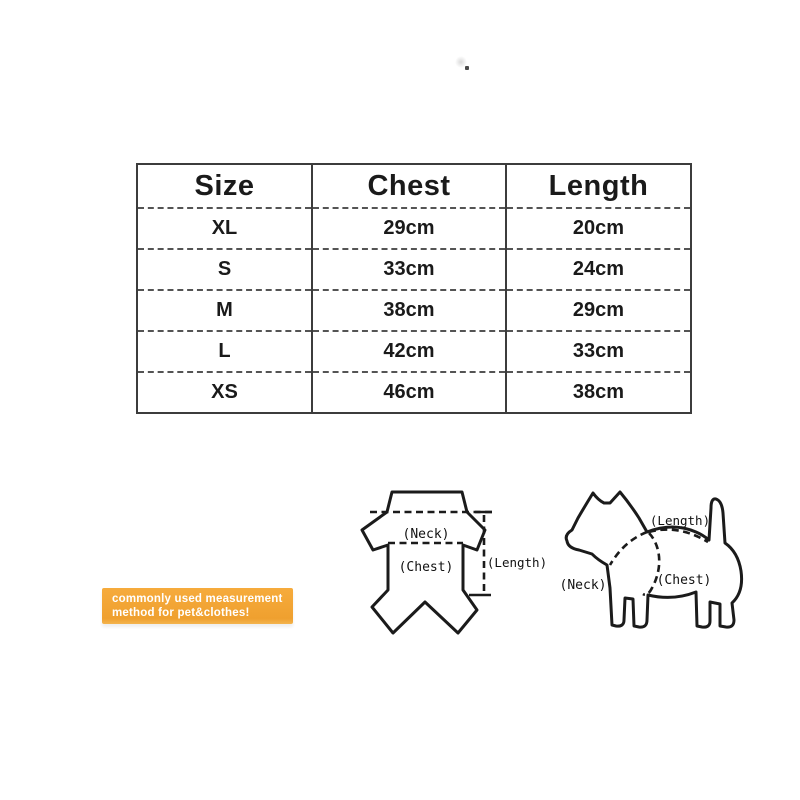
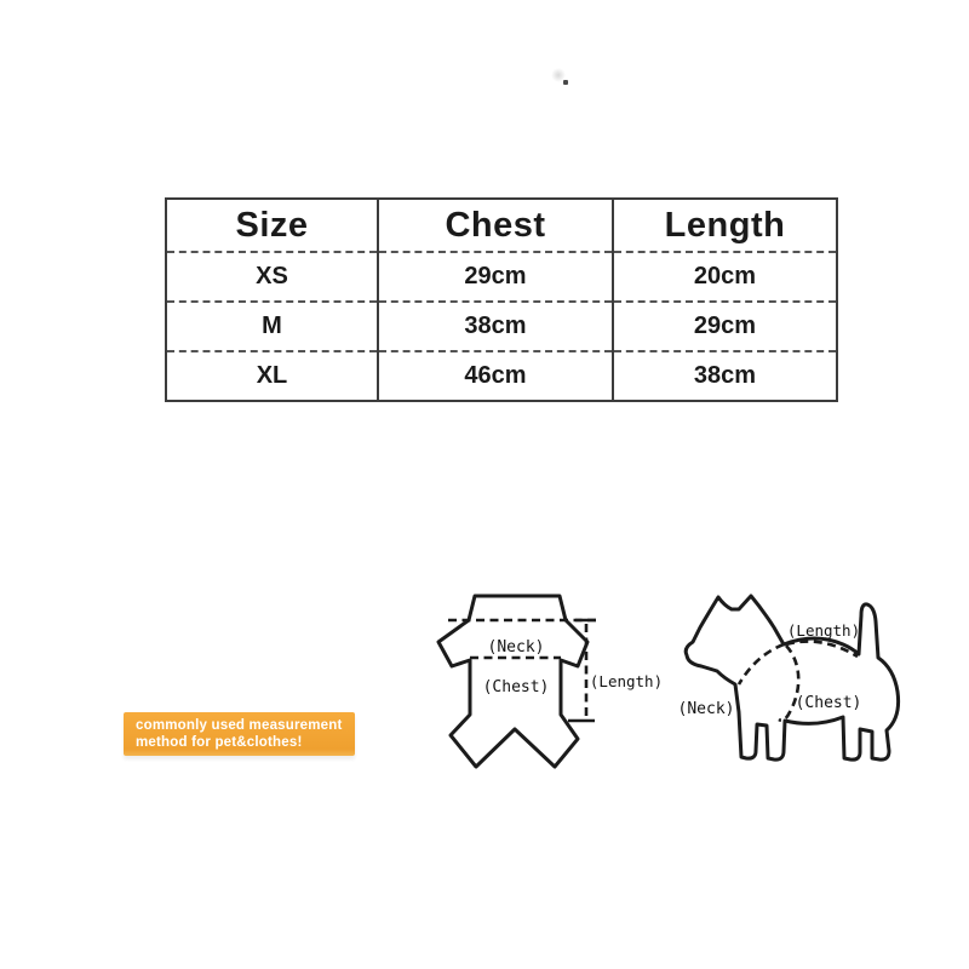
  Size	Chest	Length
- XL	29cm	20cm
+ XS	29cm	20cm
- S	33cm	24cm
  M	38cm	29cm
- L	42cm	33cm
- XS	46cm	38cm
+ XL	46cm	38cm
  (Neck)
  (Chest)
  (Length)
  (Length)
  (Chest)
  (Neck)
  commonly used measurement
  method for pet&clothes!
